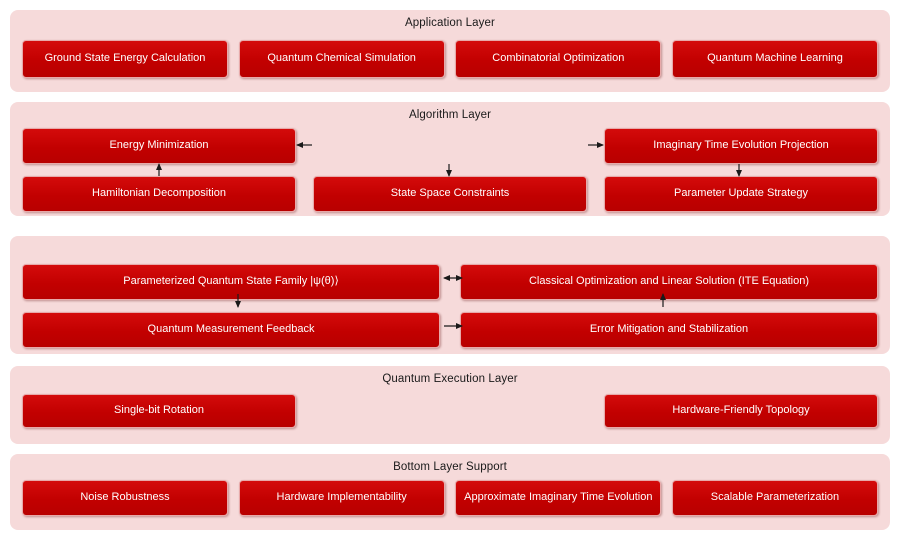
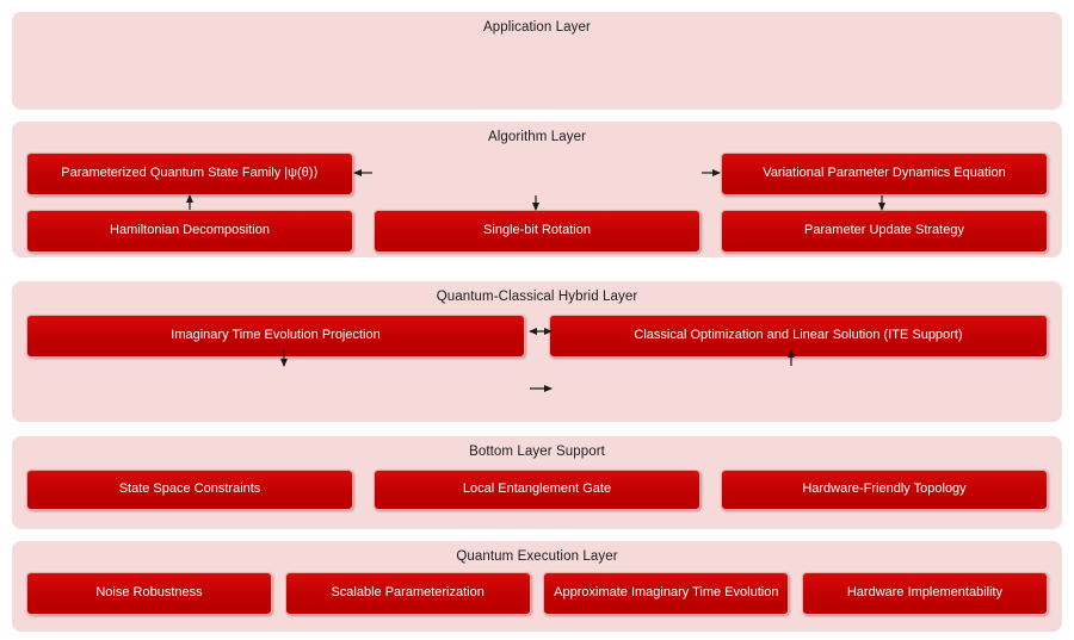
  Application Layer
- Ground State Energy Calculation
- Quantum Chemical Simulation
- Combinatorial Optimization
- Quantum Machine Learning
  Algorithm Layer
- Energy Minimization
- Imaginary Time Evolution Projection
+ Parameterized Quantum State Family |ψ(θ)⟩
+ Variational Parameter Dynamics Equation
  Hamiltonian Decomposition
- State Space Constraints
+ Single-bit Rotation
  Parameter Update Strategy
+ Quantum-Classical Hybrid Layer
- Parameterized Quantum State Family |ψ(θ)⟩
+ Imaginary Time Evolution Projection
- Classical Optimization and Linear Solution (ITE Equation)
+ Classical Optimization and Linear Solution (ITE Support)
- Quantum Measurement Feedback
- Error Mitigation and Stabilization
- Quantum Execution Layer
+ Bottom Layer Support
- Single-bit Rotation
+ State Space Constraints
+ Local Entanglement Gate
  Hardware-Friendly Topology
- Bottom Layer Support
+ Quantum Execution Layer
  Noise Robustness
- Hardware Implementability
+ Scalable Parameterization
  Approximate Imaginary Time Evolution
- Scalable Parameterization
+ Hardware Implementability
